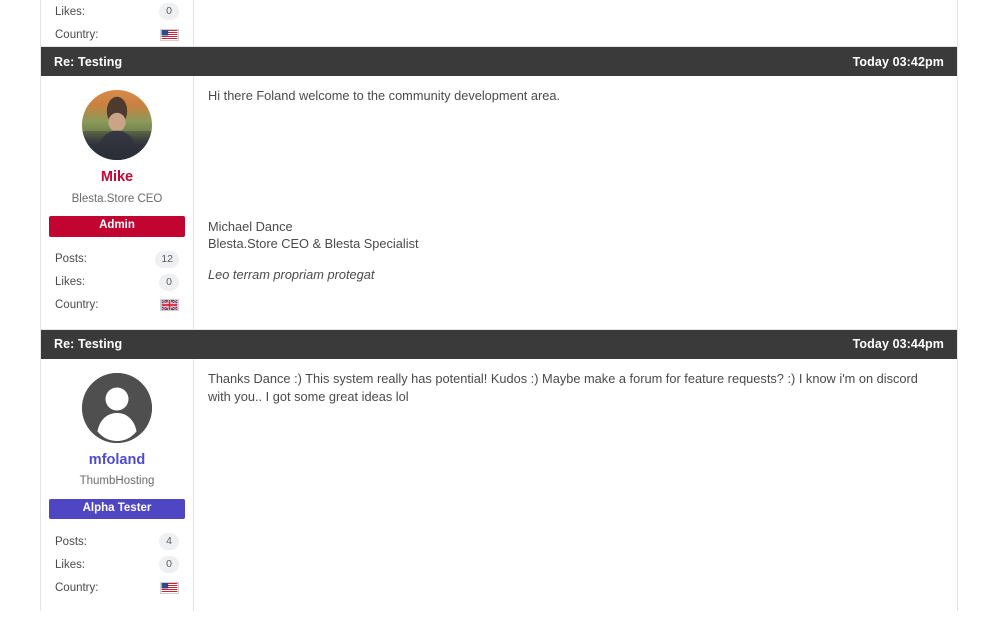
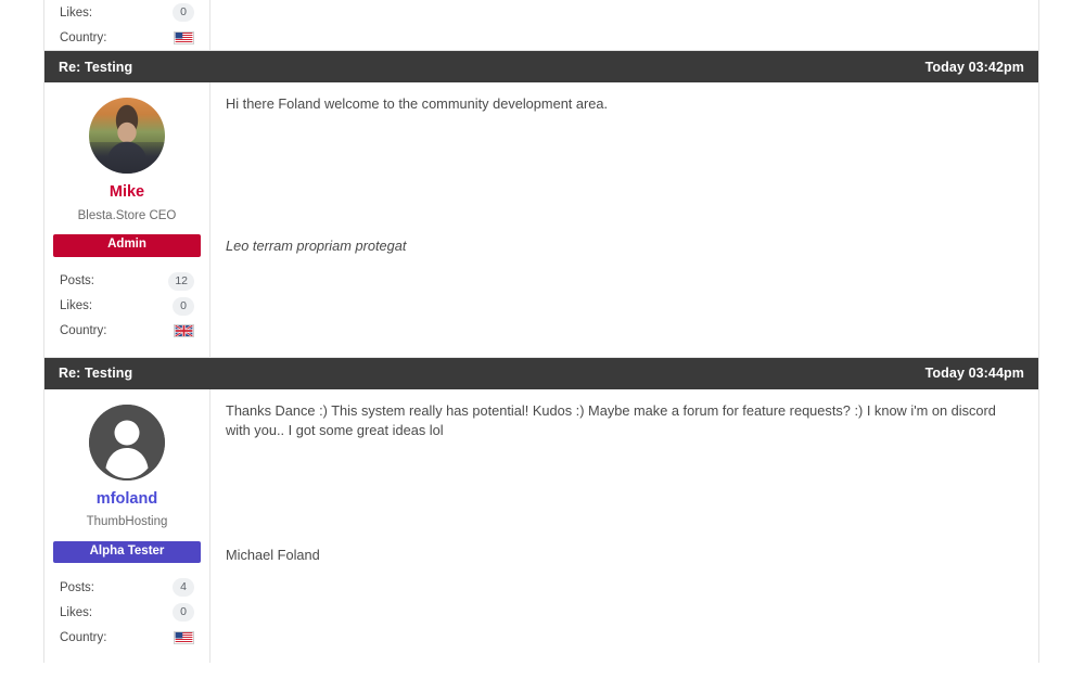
  Likes:
  0
  Country:
  Re: Testing
  Today 03:42pm
  Mike
  Blesta.Store CEO
  Admin
  Posts:
  12
  Likes:
  0
  Country:
  Hi there Foland welcome to the community development area.
- Michael Dance
- Blesta.Store CEO & Blesta Specialist
  Leo terram propriam protegat
  Re: Testing
  Today 03:44pm
  mfoland
  ThumbHosting
  Alpha Tester
  Posts:
  4
  Likes:
  0
  Country:
  Thanks Dance :) This system really has potential! Kudos :) Maybe make a forum for feature requests? :) I know i'm on discord with you.. I got some great ideas lol
+ Michael Foland
